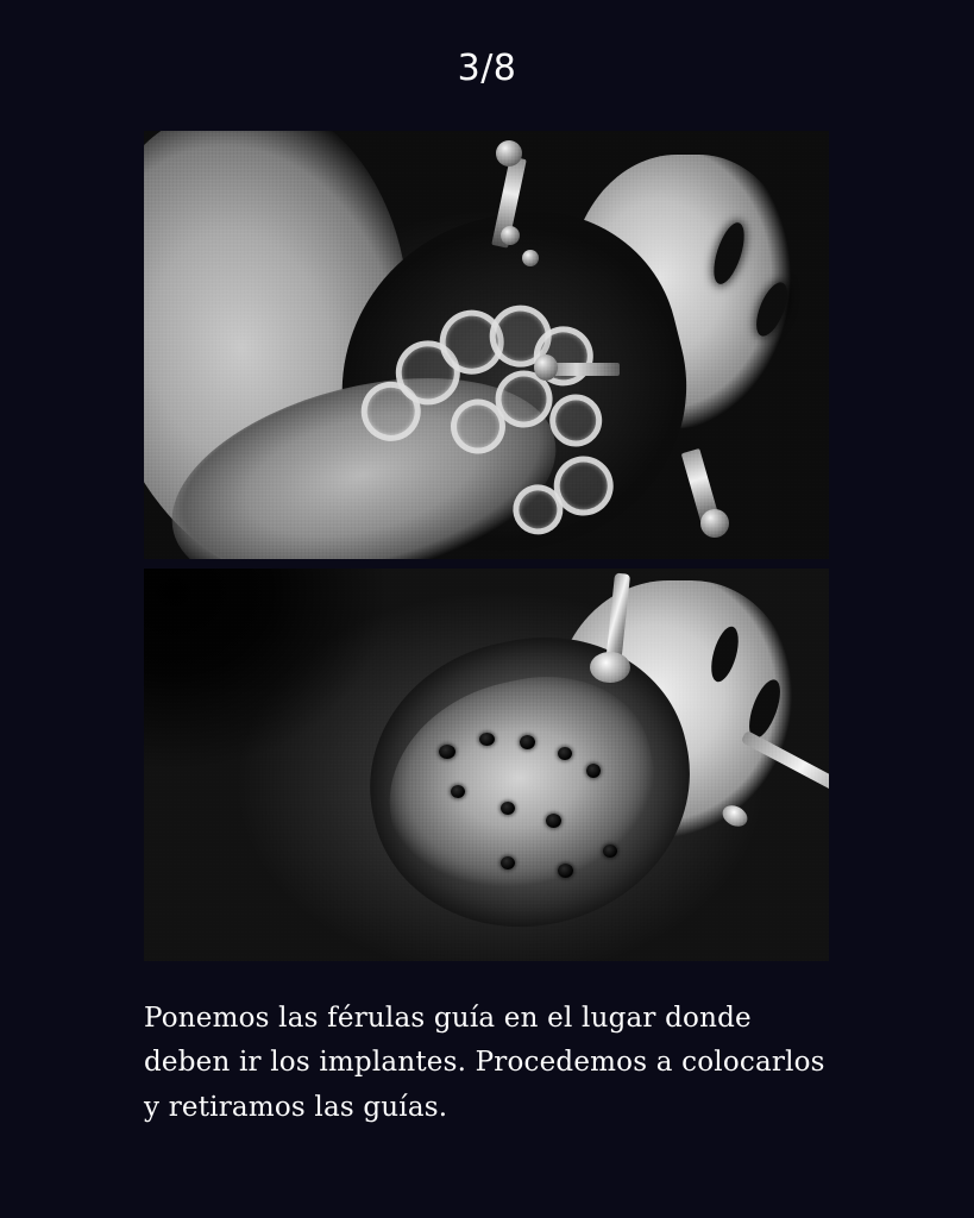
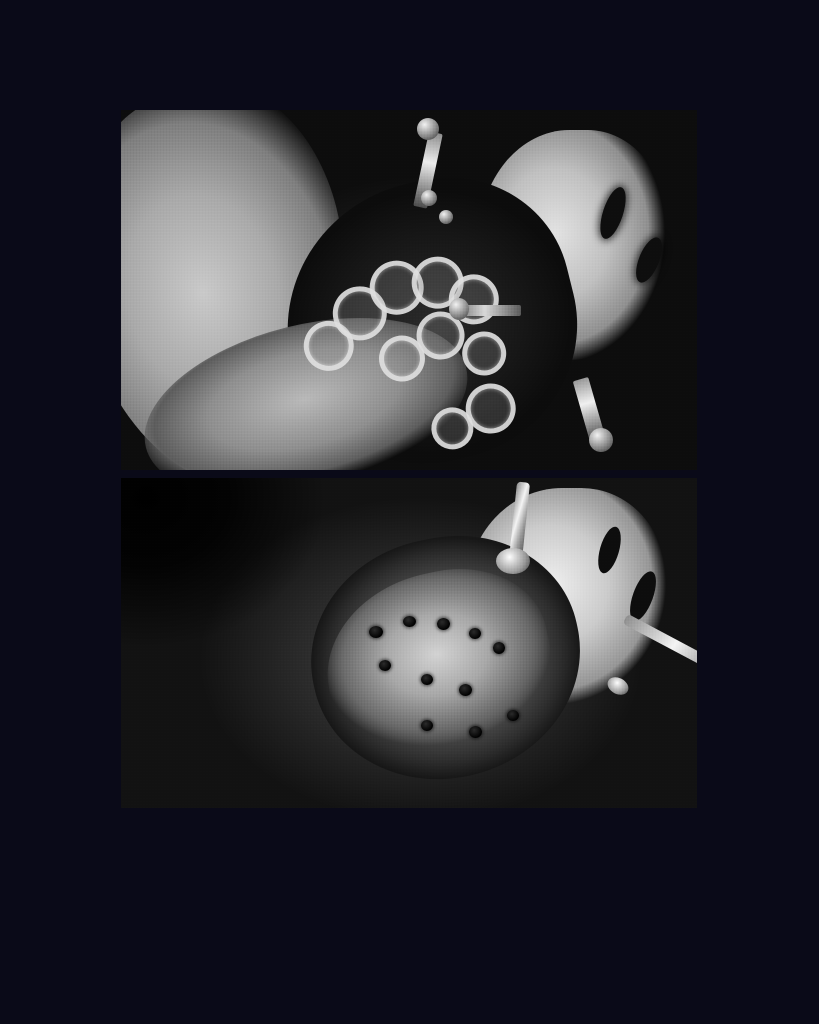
- 3/8
- Ponemos las férulas guía en el lugar donde deben ir los implantes. Procedemos a colocarlos y retiramos las guías.
